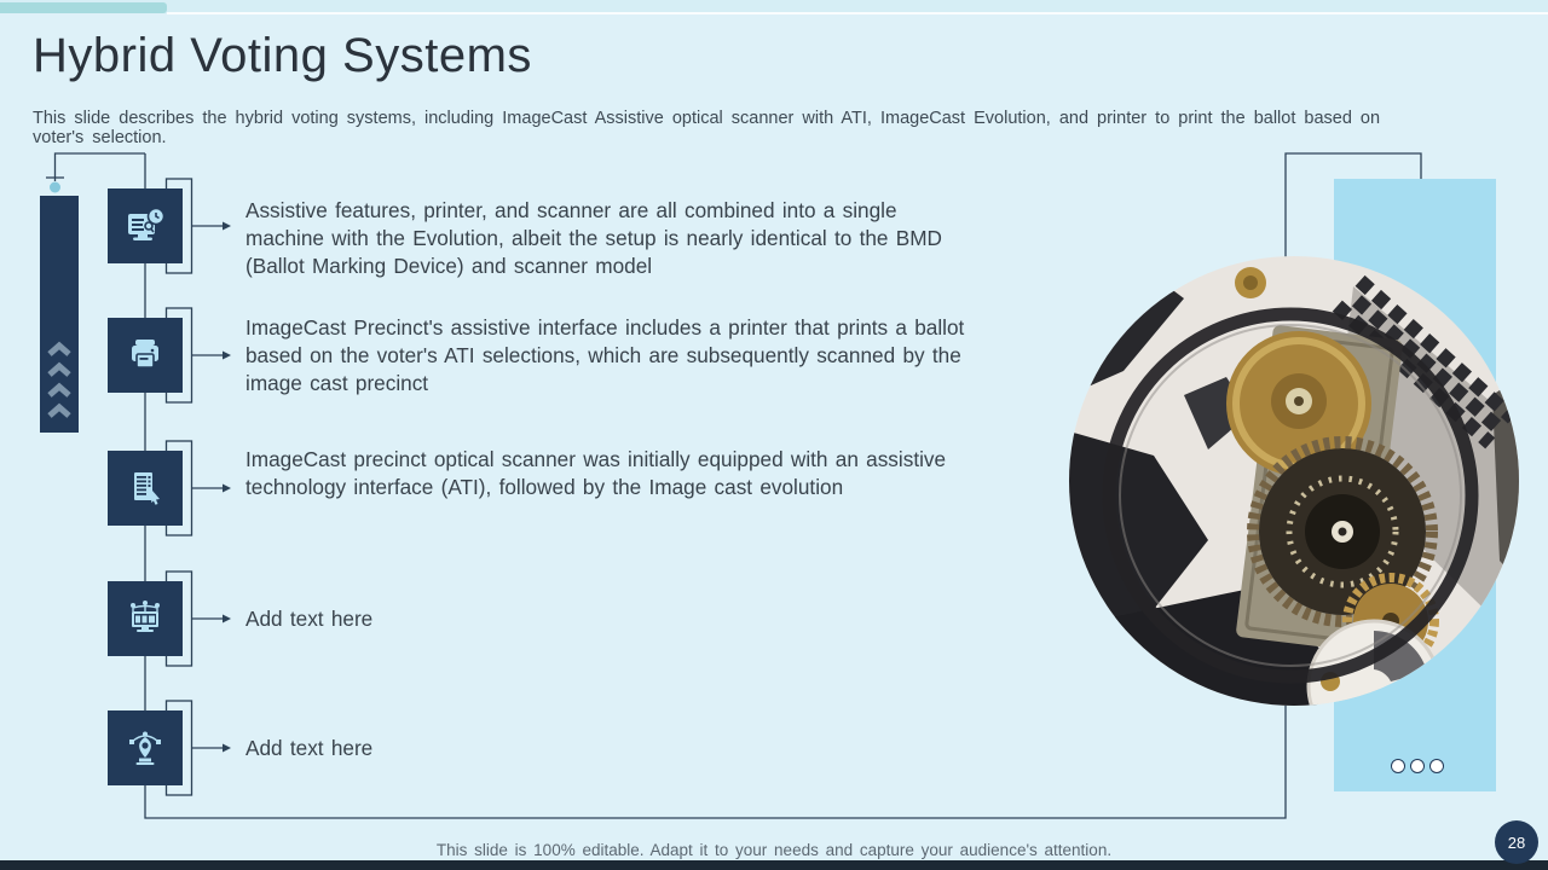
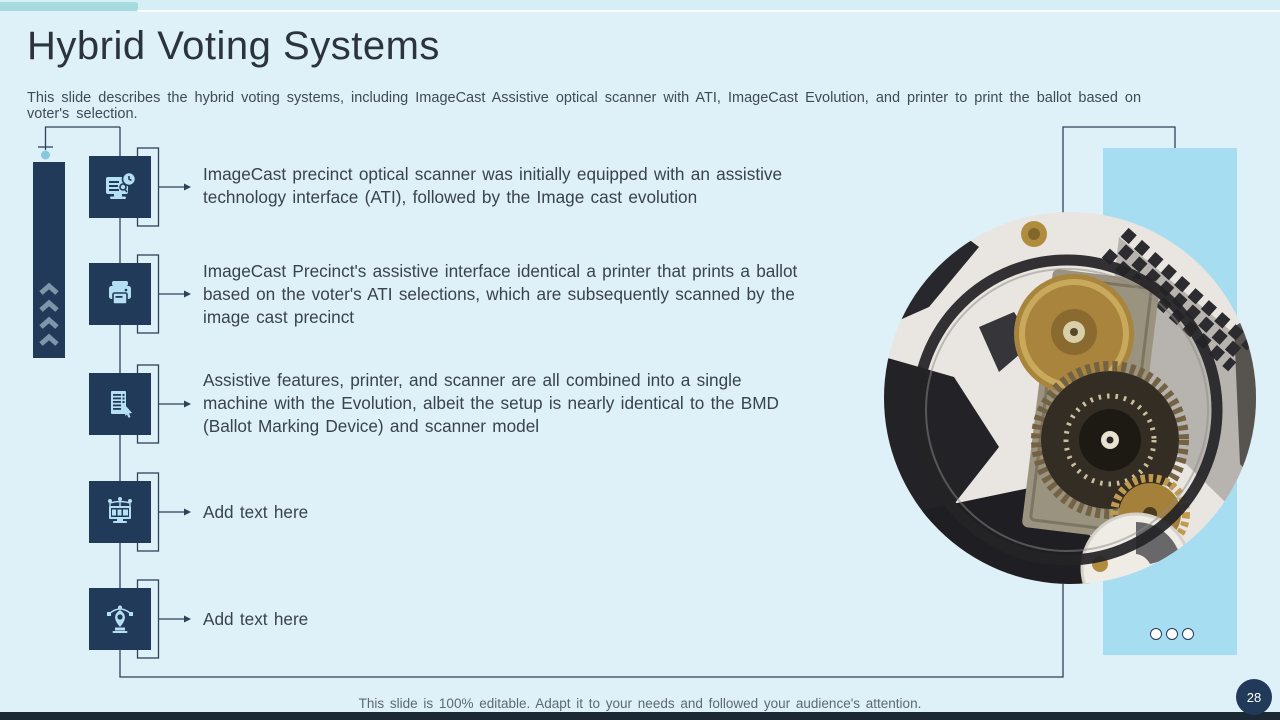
  Hybrid Voting Systems
  This slide describes the hybrid voting systems, including ImageCast Assistive optical scanner with ATI, ImageCast Evolution, and printer to print the ballot based on voter's selection.
- Assistive features, printer, and scanner are all combined into a single machine with the Evolution, albeit the setup is nearly identical to the BMD (Ballot Marking Device) and scanner model
+ ImageCast precinct optical scanner was initially equipped with an assistive technology interface (ATI), followed by the Image cast evolution
- ImageCast Precinct's assistive interface includes a printer that prints a ballot based on the voter's ATI selections, which are subsequently scanned by the image cast precinct
+ ImageCast Precinct's assistive interface identical a printer that prints a ballot based on the voter's ATI selections, which are subsequently scanned by the image cast precinct
- ImageCast precinct optical scanner was initially equipped with an assistive technology interface (ATI), followed by the Image cast evolution
+ Assistive features, printer, and scanner are all combined into a single machine with the Evolution, albeit the setup is nearly identical to the BMD (Ballot Marking Device) and scanner model
  Add text here
  Add text here
- This slide is 100% editable. Adapt it to your needs and capture your audience's attention.
+ This slide is 100% editable. Adapt it to your needs and followed your audience's attention.
  28
